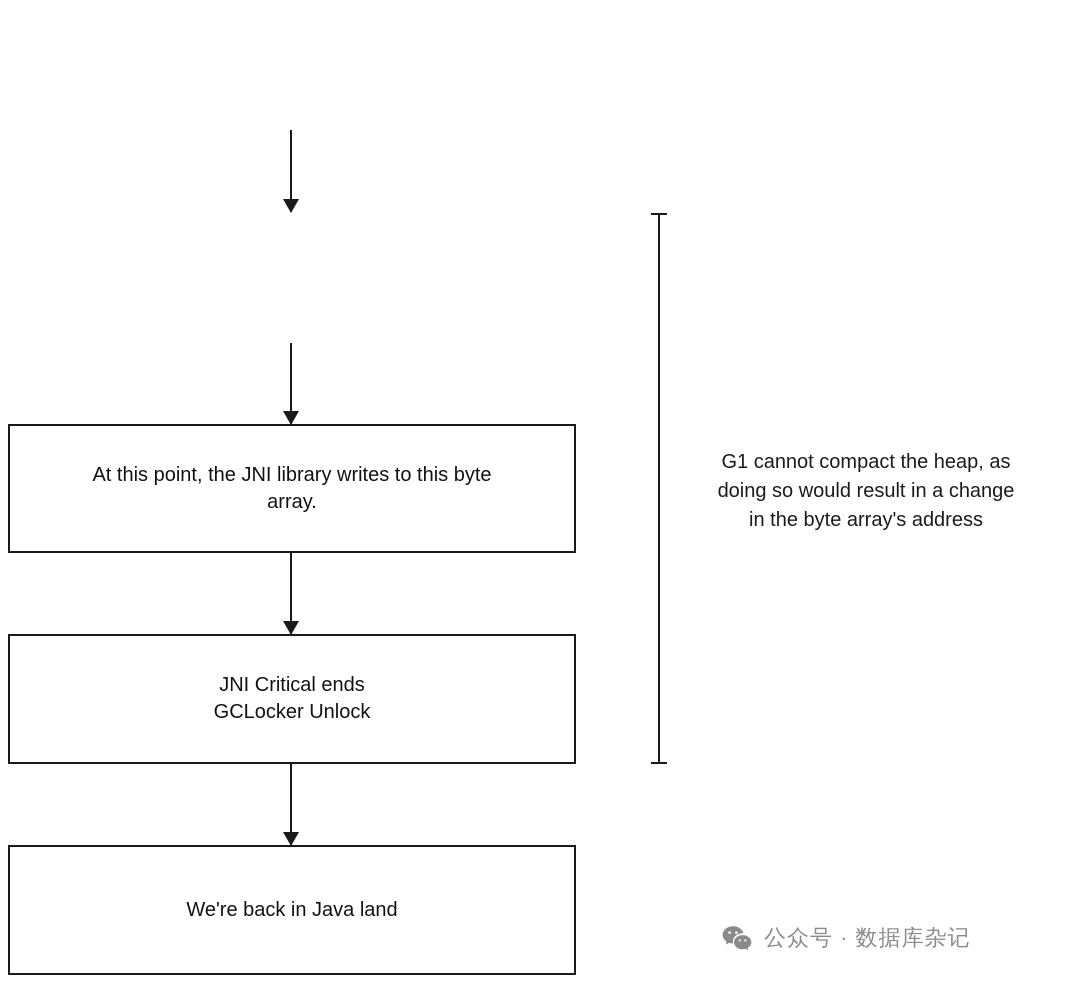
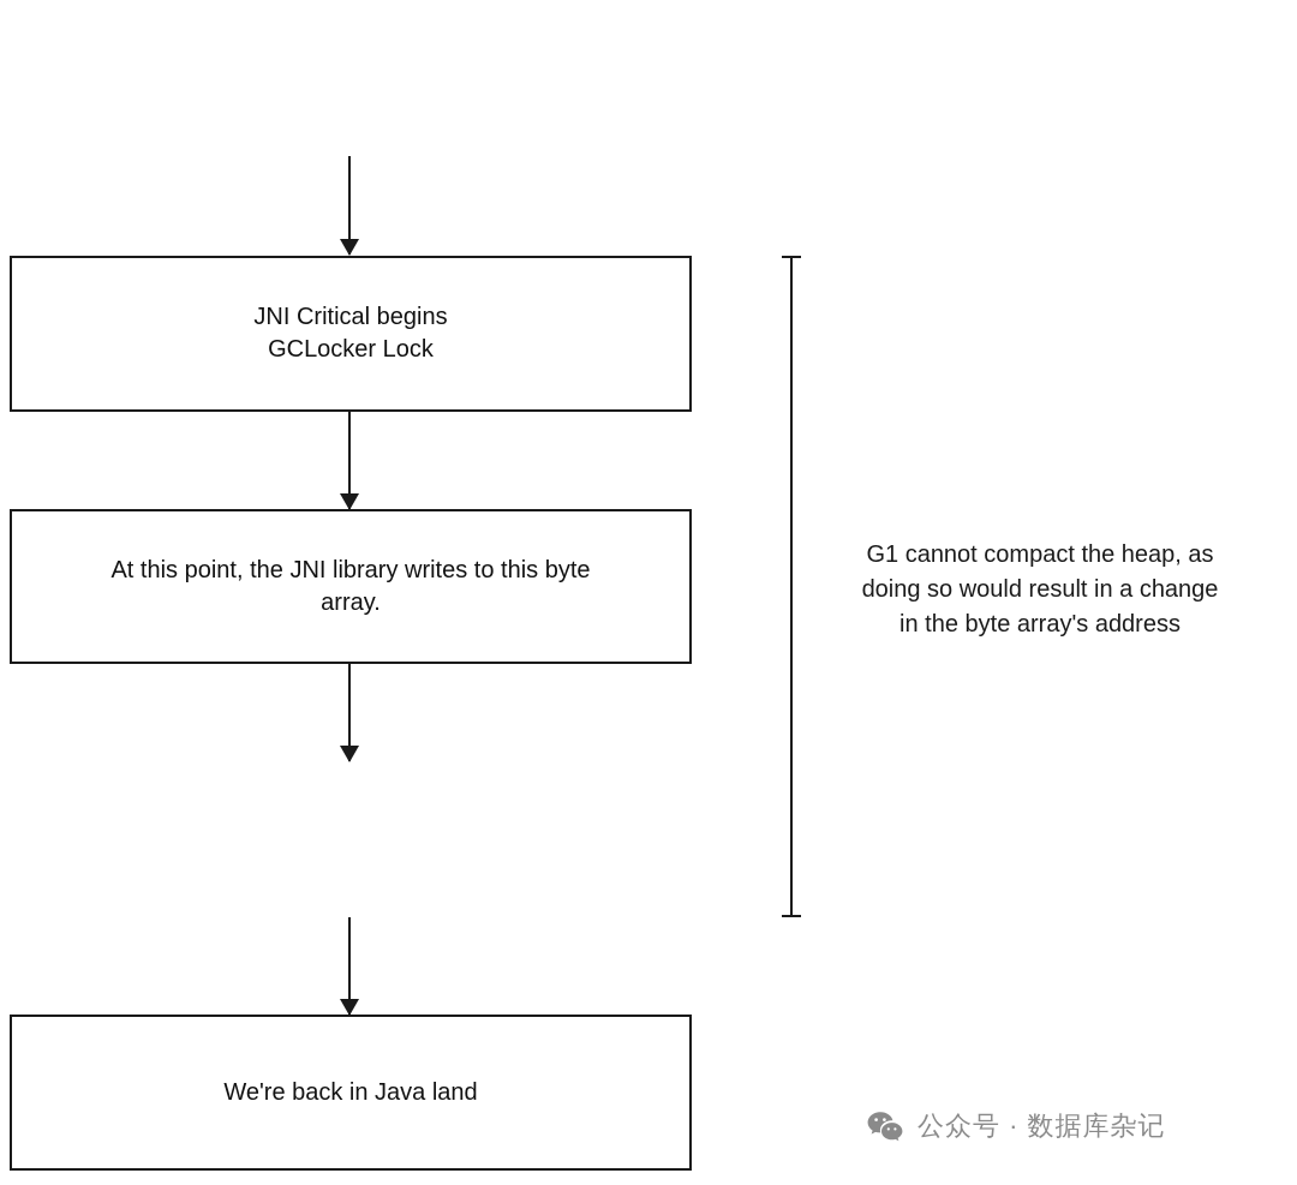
+ JNI Critical begins
+ GCLocker Lock
  At this point, the JNI library writes to this byte
  array.
- JNI Critical ends
- GCLocker Unlock
  We're back in Java land
  G1 cannot compact the heap, as
  doing so would result in a change
  in the byte array's address
  公众号 · 数据库杂记
